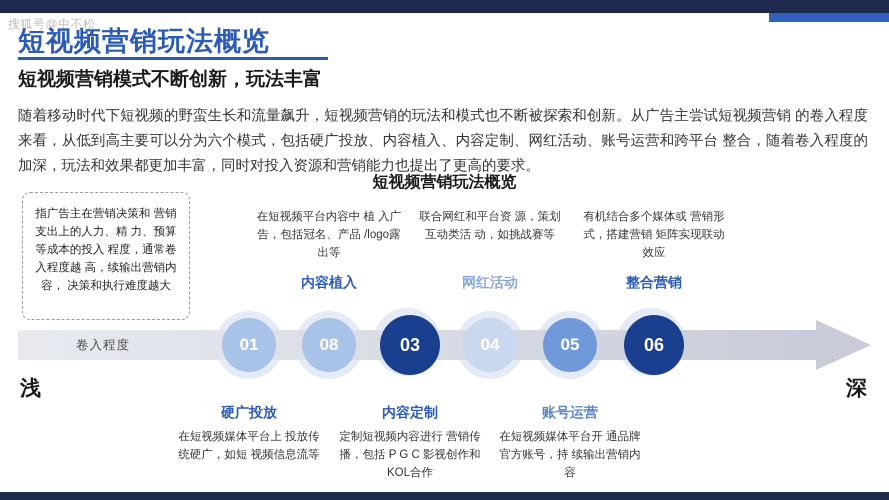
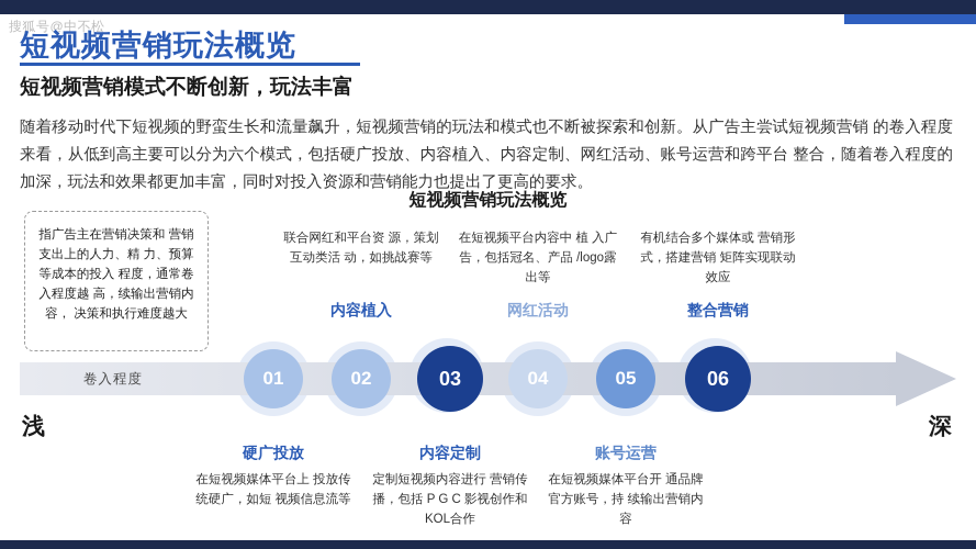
  搜狐号@中不松
  短视频营销玩法概览
  短视频营销模式不断创新，玩法丰富
  随着移动时代下短视频的野蛮生长和流量飙升，短视频营销的玩法和模式也不断被探索和创新。从广告主尝试短视频营销 的卷入程度来看，从低到高主要可以分为六个模式，包括硬广投放、内容植入、内容定制、网红活动、账号运营和跨平台 整合，随着卷入程度的加深，玩法和效果都更加丰富，同时对投入资源和营销能力也提出了更高的要求。
  短视频营销玩法概览
  指广告主在营销决策和 营销支出上的人力、精 力、预算等成本的投入 程度，通常卷入程度越 高，续输出营销内容， 决策和执行难度越大
  卷入程度
  浅
  深
  01
  硬广投放
  在短视频媒体平台上 投放传统硬广，如短 视频信息流等
- 08
+ 02
  内容植入
- 在短视频平台内容中 植 入广告，包括冠名、产品 /logo露出等
+ 联合网红和平台资 源，策划互动类活 动，如挑战赛等
  03
  内容定制
  定制短视频内容进行 营销传播，包括 P G C 影视创作和KOL合作
  04
  网红活动
- 联合网红和平台资 源，策划互动类活 动，如挑战赛等
+ 在短视频平台内容中 植 入广告，包括冠名、产品 /logo露出等
  05
  账号运营
  在短视频媒体平台开 通品牌官方账号，持 续输出营销内容
  06
  整合营销
  有机结合多个媒体或 营销形式，搭建营销 矩阵实现联动效应
